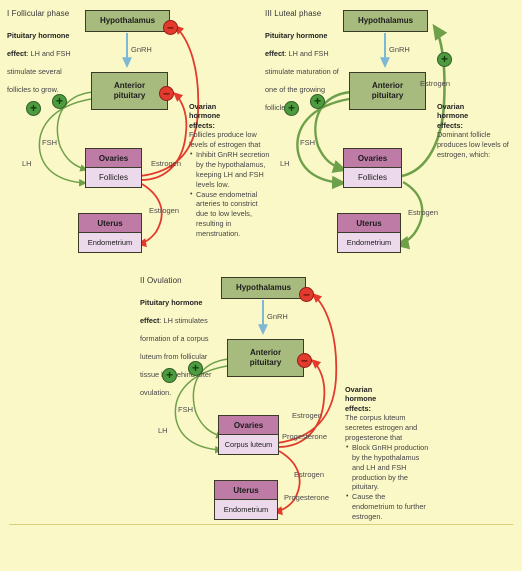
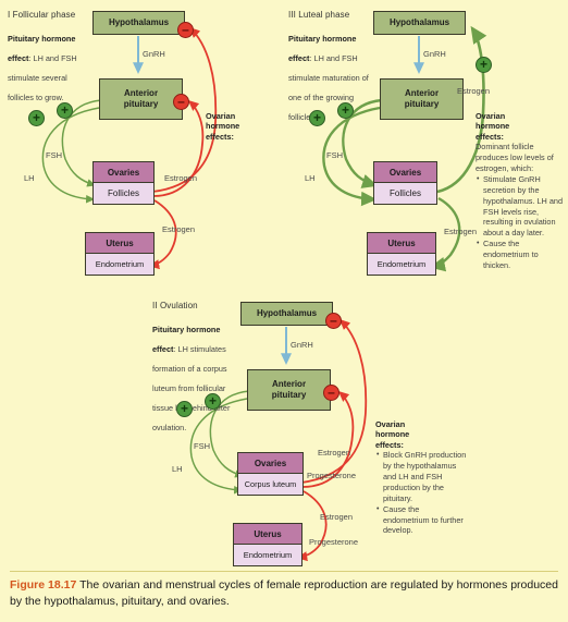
  I Follicular phase
  Pituitary hormone effect: LH and FSH stimulate several follicles to grow.
  Hypothalamus
  Anterior
  pituitary
  Ovaries
  Follicles
  Uterus
  Endometrium
  GnRH
  FSH
  LH
  Estrogen
  Estrogen
  +
  +
  –
  –
  Ovarian
  hormone
  effects:
- Follicles produce low levels of estrogen that
- Inhibit GnRH secretion by the hypothalamus, keeping LH and FSH levels low.
- Cause endometrial arteries to constrict due to low levels, resulting in menstruation.
  III Luteal phase
  Pituitary hormone effect: LH and FSH stimulate maturation of one of the growing follicl
  Hypothalamus
  Anterior
  pituitary
  Ovaries
  Follicles
  Uterus
  Endometrium
  GnRH
  FSH
  LH
  Estrogen
  Estrogen
  +
  +
  +
  Ovarian
  hormone
  effects:
  Dominant follicle produces low levels of estrogen, which:
+ Stimulate GnRH secretion by the hypothalamus. LH and FSH levels rise, resulting in ovulation about a day later.
+ Cause the endometrium to thicken.
  II Ovulation
  Pituitary hormone effect: LH stimulates formation of a corpus luteum from follicular tissueehinfter ovulation.
  Hypothalamus
  Anterior
  pituitary
  Ovaries
  Corpus luteum
  Uterus
  Endometrium
  GnRH
  FSH
  LH
  Estrogen
  Progesterone
  Estrogen
  Progesterone
  +
  +
  –
  –
  Ovarian
  hormone
  effects:
- The corpus luteum secretes estrogen and progesterone that
  Block GnRH production by the hypothalamus and LH and FSH production by the pituitary.
- Cause the endometrium to further estrogen.
+ Cause the endometrium to further develop.
+ Figure 18.17 The ovarian and menstrual cycles of female reproduction are regulated by hormones produced by the hypothalamus, pituitary, and ovaries.
